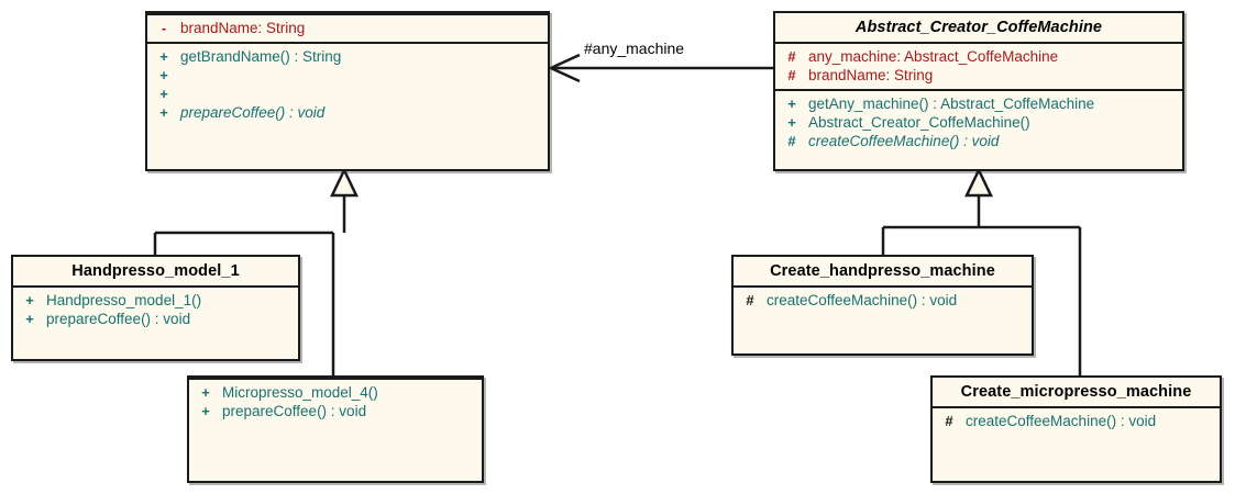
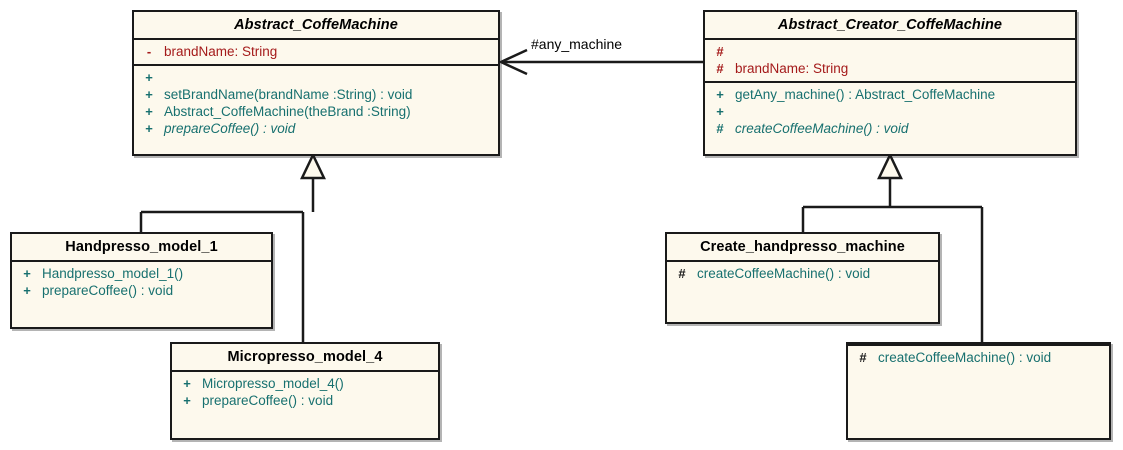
+ Abstract_CoffeMachine
  -
  brandName: String
  +
- getBrandName() : String
  +
+ setBrandName(brandName :String) : void
  +
+ Abstract_CoffeMachine(theBrand :String)
  +
  prepareCoffee() : void
  Abstract_Creator_CoffeMachine
  #
- any_machine: Abstract_CoffeMachine
  #
  brandName: String
  +
  getAny_machine() : Abstract_CoffeMachine
  +
- Abstract_Creator_CoffeMachine()
  #
  createCoffeeMachine() : void
  Handpresso_model_1
  +
  Handpresso_model_1()
  +
  prepareCoffee() : void
+ Micropresso_model_4
  +
  Micropresso_model_4()
  +
  prepareCoffee() : void
  Create_handpresso_machine
  #
  createCoffeeMachine() : void
- Create_micropresso_machine
  #
  createCoffeeMachine() : void
  #any_machine
